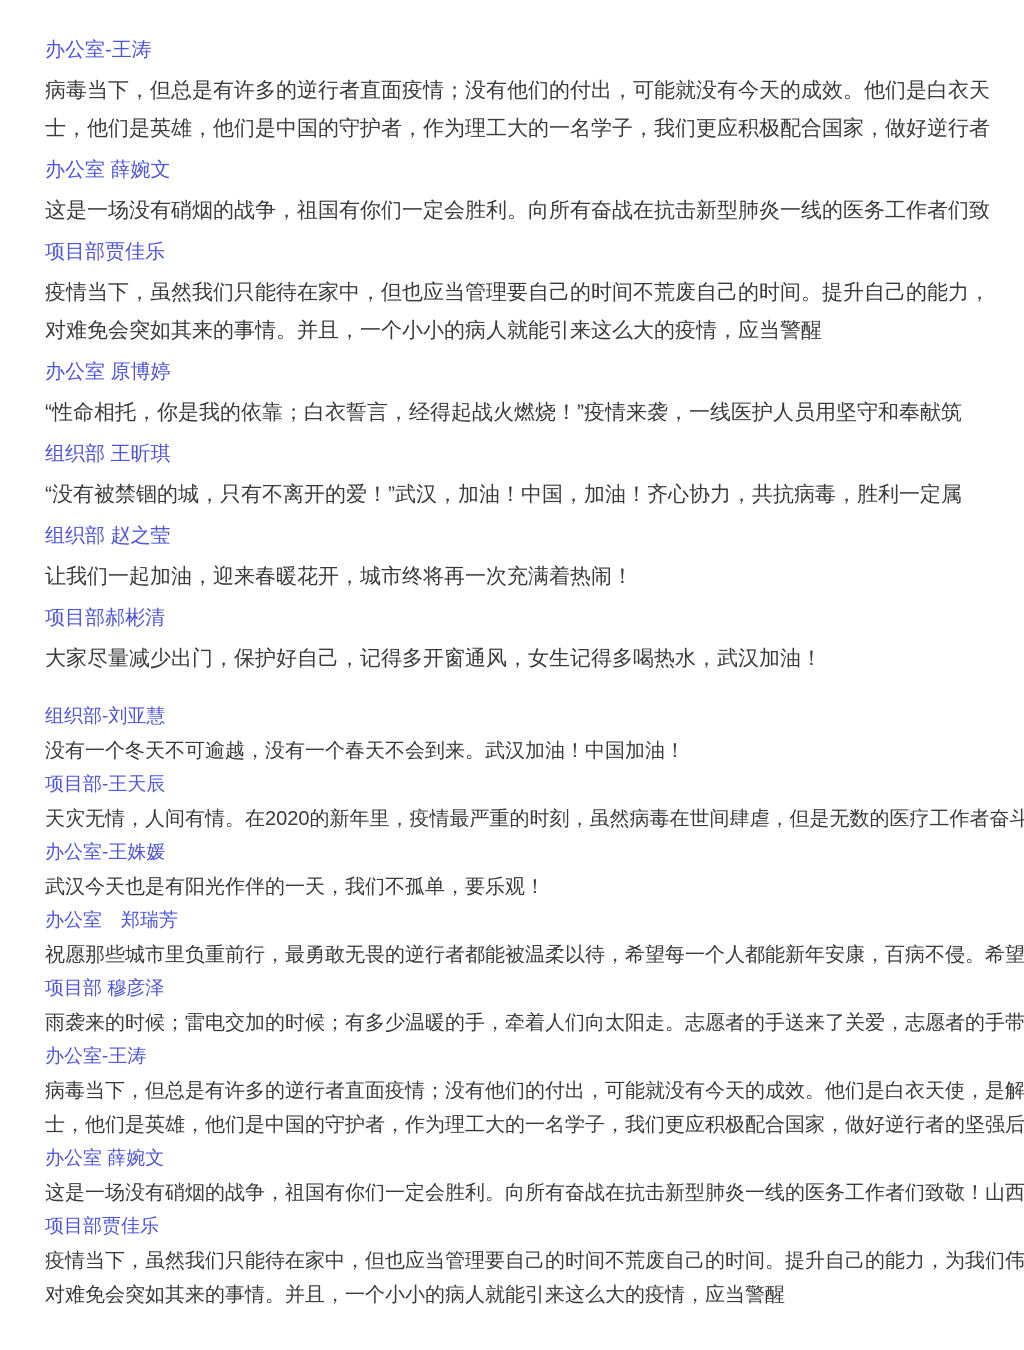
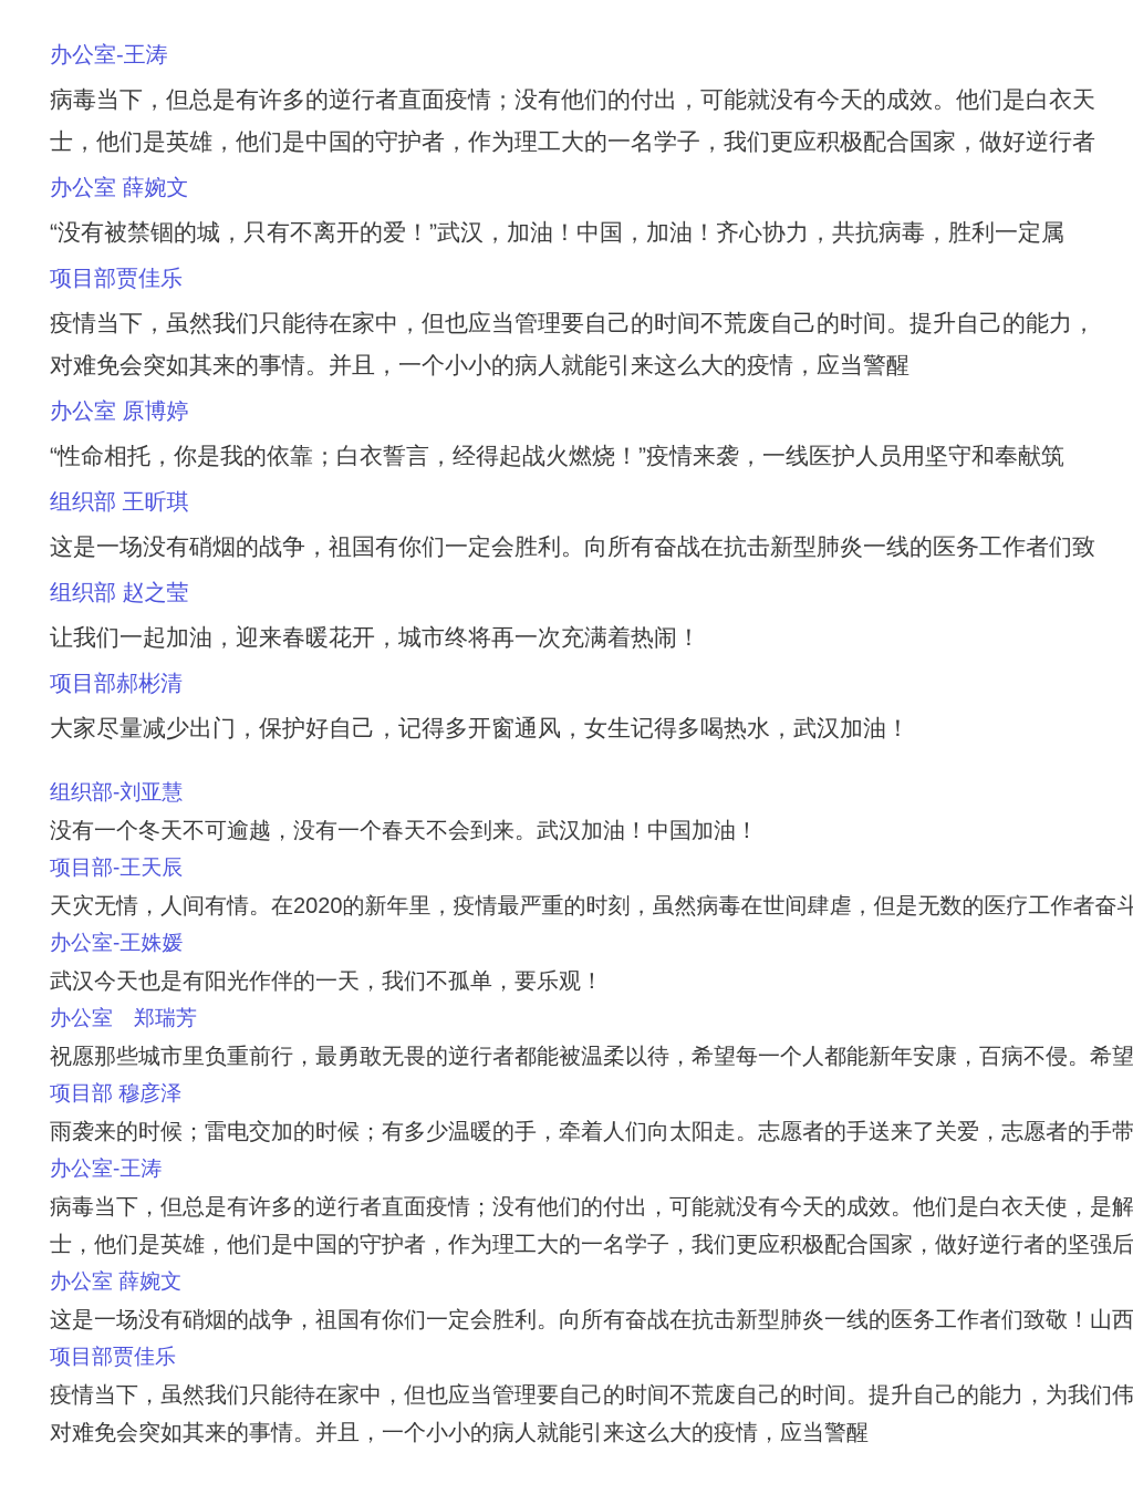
  办公室-王涛
  病毒当下，但总是有许多的逆行者直面疫情；没有他们的付出，可能就没有今天的成效。他们是白衣天
  士，他们是英雄，他们是中国的守护者，作为理工大的一名学子，我们更应积极配合国家，做好逆行者
  办公室 薛婉文
- 这是一场没有硝烟的战争，祖国有你们一定会胜利。向所有奋战在抗击新型肺炎一线的医务工作者们致
+ “没有被禁锢的城，只有不离开的爱！”武汉，加油！中国，加油！齐心协力，共抗病毒，胜利一定属
  项目部贾佳乐
  疫情当下，虽然我们只能待在家中，但也应当管理要自己的时间不荒废自己的时间。提升自己的能力，
  对难免会突如其来的事情。并且，一个小小的病人就能引来这么大的疫情，应当警醒
  办公室 原博婷
  “性命相托，你是我的依靠；白衣誓言，经得起战火燃烧！”疫情来袭，一线医护人员用坚守和奉献筑
  组织部 王昕琪
- “没有被禁锢的城，只有不离开的爱！”武汉，加油！中国，加油！齐心协力，共抗病毒，胜利一定属
+ 这是一场没有硝烟的战争，祖国有你们一定会胜利。向所有奋战在抗击新型肺炎一线的医务工作者们致
  组织部 赵之莹
  让我们一起加油，迎来春暖花开，城市终将再一次充满着热闹！
  项目部郝彬清
  大家尽量减少出门，保护好自己，记得多开窗通风，女生记得多喝热水，武汉加油！
  组织部-刘亚慧
  没有一个冬天不可逾越，没有一个春天不会到来。武汉加油！中国加油！
  项目部-王天辰
  天灾无情，人间有情。在2020的新年里，疫情最严重的时刻，虽然病毒在世间肆虐，但是无数的医疗工作者奋斗
  办公室-王姝媛
  武汉今天也是有阳光作伴的一天，我们不孤单，要乐观！
  办公室 郑瑞芳
  祝愿那些城市里负重前行，最勇敢无畏的逆行者都能被温柔以待，希望每一个人都能新年安康，百病不侵。希望
  项目部 穆彦泽
  雨袭来的时候；雷电交加的时候；有多少温暖的手，牵着人们向太阳走。志愿者的手送来了关爱，志愿者的手带
  办公室-王涛
  病毒当下，但总是有许多的逆行者直面疫情；没有他们的付出，可能就没有今天的成效。他们是白衣天使，是解
  士，他们是英雄，他们是中国的守护者，作为理工大的一名学子，我们更应积极配合国家，做好逆行者的坚强后
  办公室 薛婉文
  这是一场没有硝烟的战争，祖国有你们一定会胜利。向所有奋战在抗击新型肺炎一线的医务工作者们致敬！山西
  项目部贾佳乐
  疫情当下，虽然我们只能待在家中，但也应当管理要自己的时间不荒废自己的时间。提升自己的能力，为我们伟
  对难免会突如其来的事情。并且，一个小小的病人就能引来这么大的疫情，应当警醒
